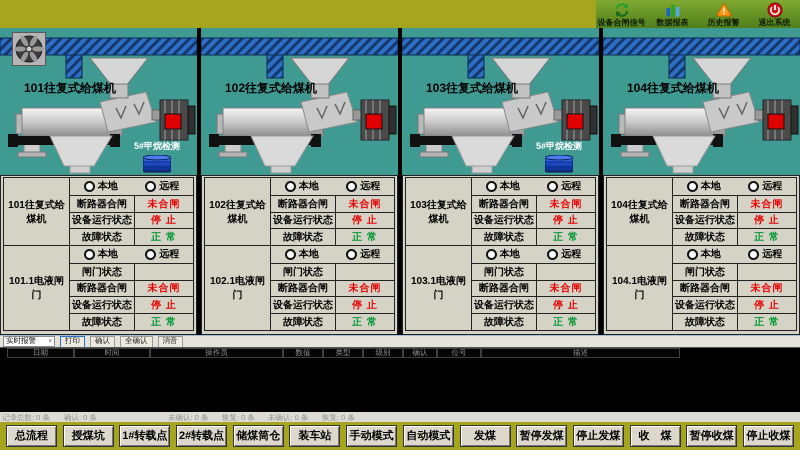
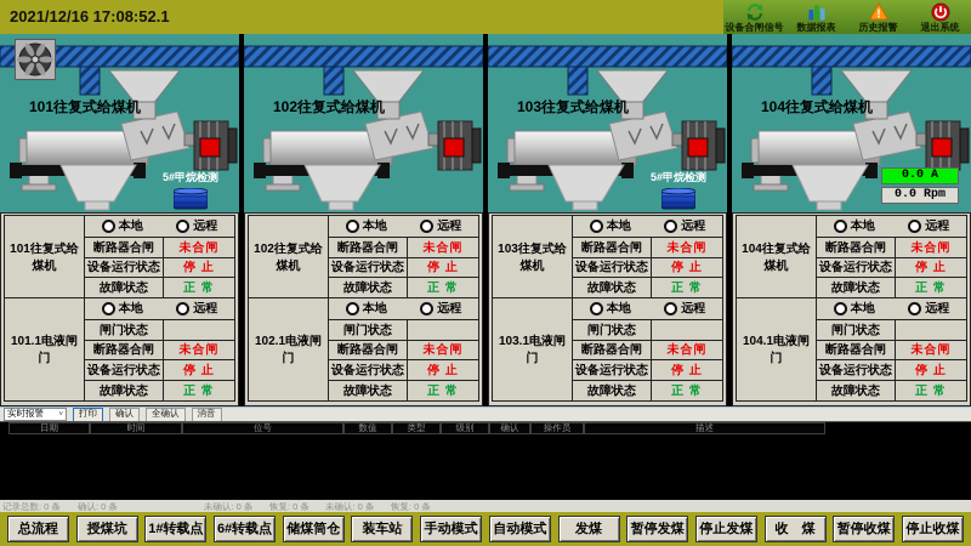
+ 2021/12/16 17:08:52.1
  设备合闸信号
  数据报表
  !
  历史报警
  退出系统
  101往复式给煤机
  5#甲烷检测
  102往复式给煤机
  103往复式给煤机
  5#甲烷检测
  104往复式给煤机
+ 0.0 A
+ 0.0 Rpm
  101往复式给煤机
  本地
  远程
  断路器合闸
  未合闸
  设备运行状态
  停 止
  故障状态
  正 常
  101.1电液闸门
  本地
  远程
  闸门状态
  断路器合闸
  未合闸
  设备运行状态
  停 止
  故障状态
  正 常
  102往复式给煤机
  本地
  远程
  断路器合闸
  未合闸
  设备运行状态
  停 止
  故障状态
  正 常
  102.1电液闸门
  本地
  远程
  闸门状态
  断路器合闸
  未合闸
  设备运行状态
  停 止
  故障状态
  正 常
  103往复式给煤机
  本地
  远程
  断路器合闸
  未合闸
  设备运行状态
  停 止
  故障状态
  正 常
  103.1电液闸门
  本地
  远程
  闸门状态
  断路器合闸
  未合闸
  设备运行状态
  停 止
  故障状态
  正 常
  104往复式给煤机
  本地
  远程
  断路器合闸
  未合闸
  设备运行状态
  停 止
  故障状态
  正 常
  104.1电液闸门
  本地
  远程
  闸门状态
  断路器合闸
  未合闸
  设备运行状态
  停 止
  故障状态
  正 常
  实时报警
  打印
  确认
  全确认
  消音
  日期
  时间
- 操作员
+ 位号
  数值
  类型
  级别
  确认
- 位号
+ 操作员
  描述
  记录总数: 0 条
  确认: 0 条
  未确认: 0 条
  恢复: 0 条
  未确认: 0 条
  恢复: 0 条
  总流程
  授煤坑
  1#转载点
- 2#转载点
+ 6#转载点
  储煤筒仓
  装车站
  手动模式
  自动模式
  发煤
  暂停发煤
  停止发煤
  收 煤
  暂停收煤
  停止收煤
